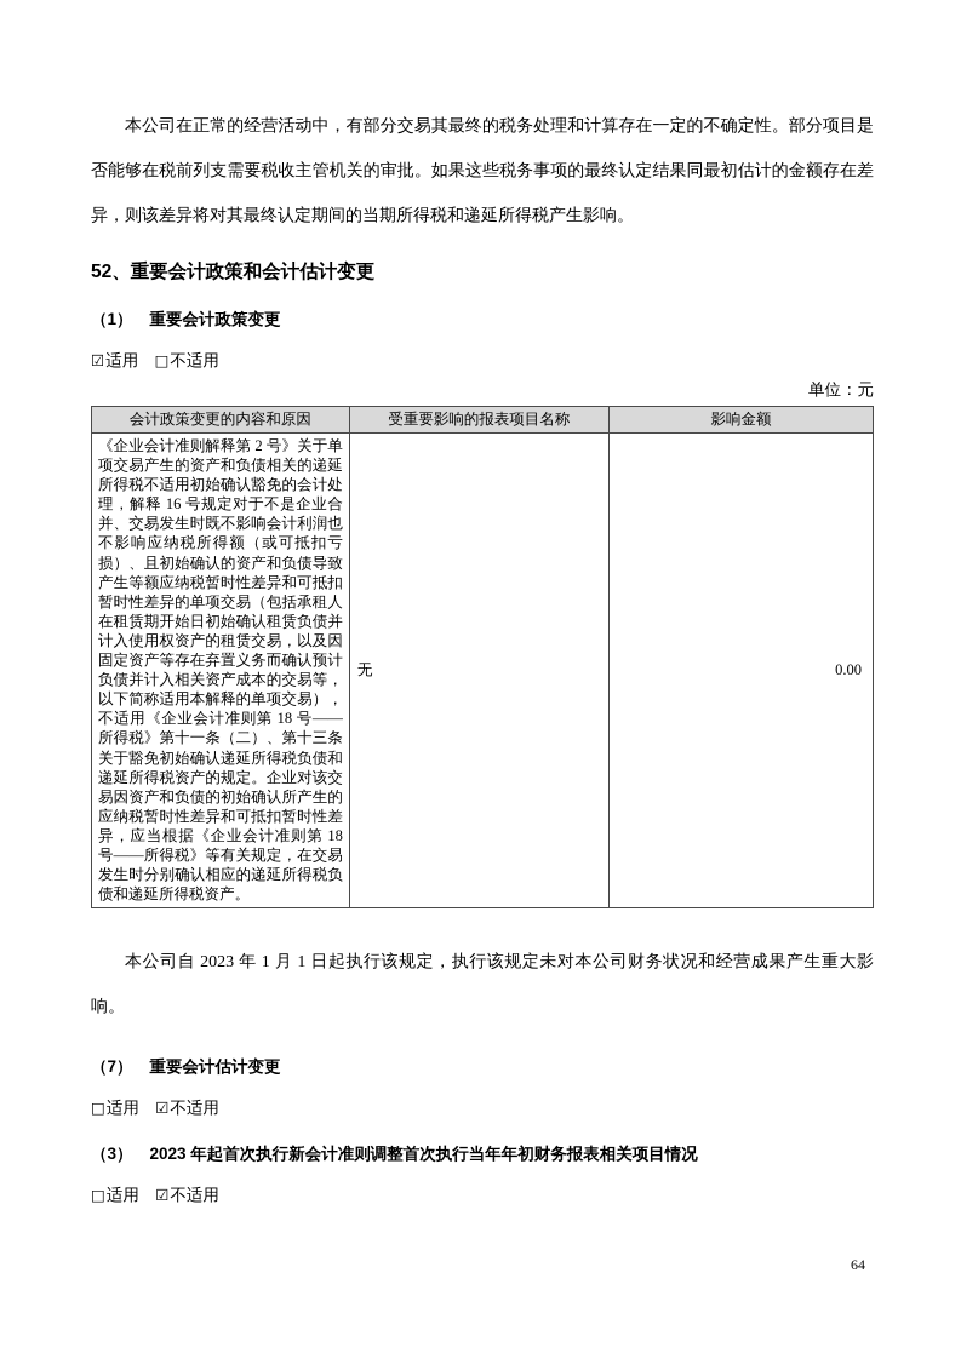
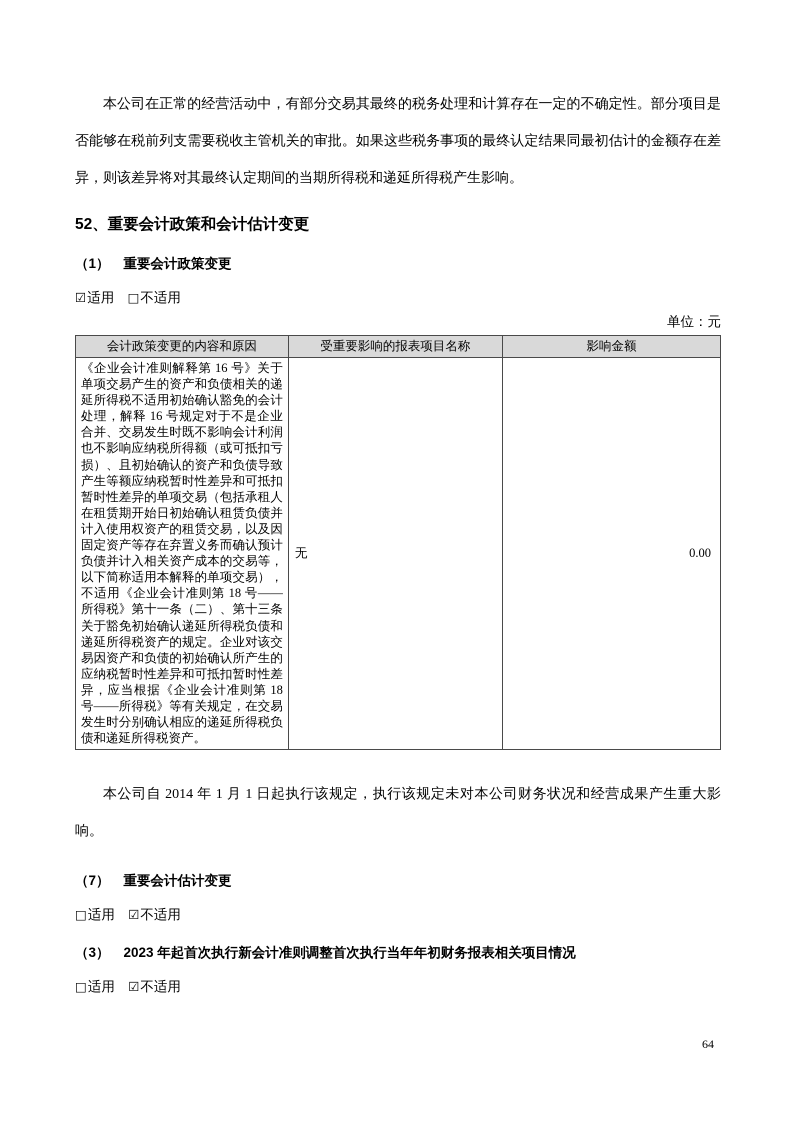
  本公司在正常的经营活动中，有部分交易其最终的税务处理和计算存在一定的不确定性。部分项目是否能够在税前列支需要税收主管机关的审批。如果这些税务事项的最终认定结果同最初估计的金额存在差异，则该差异将对其最终认定期间的当期所得税和递延所得税产生影响。
  52、重要会计政策和会计估计变更
  （1）
  重要会计政策变更
  ☑适用 □不适用
  单位：元
  会计政策变更的内容和原因	受重要影响的报表项目名称	影响金额
- 《企业会计准则解释第 2 号》关于单项交易产生的资产和负债相关的递延所得税不适用初始确认豁免的会计处理，解释 16 号规定对于不是企业合并、交易发生时既不影响会计利润也不影响应纳税所得额（或可抵扣亏损）、且初始确认的资产和负债导致产生等额应纳税暂时性差异和可抵扣暂时性差异的单项交易（包括承租人在租赁期开始日初始确认租赁负债并计入使用权资产的租赁交易，以及因固定资产等存在弃置义务而确认预计负债并计入相关资产成本的交易等，以下简称适用本解释的单项交易），不适用《企业会计准则第 18 号——所得税》第十一条（二）、第十三条关于豁免初始确认递延所得税负债和递延所得税资产的规定。企业对该交易因资产和负债的初始确认所产生的应纳税暂时性差异和可抵扣暂时性差异，应当根据《企业会计准则第 18 号——所得税》等有关规定，在交易发生时分别确认相应的递延所得税负债和递延所得税资产。	无	0.00
+ 《企业会计准则解释第 16 号》关于单项交易产生的资产和负债相关的递延所得税不适用初始确认豁免的会计处理，解释 16 号规定对于不是企业合并、交易发生时既不影响会计利润也不影响应纳税所得额（或可抵扣亏损）、且初始确认的资产和负债导致产生等额应纳税暂时性差异和可抵扣暂时性差异的单项交易（包括承租人在租赁期开始日初始确认租赁负债并计入使用权资产的租赁交易，以及因固定资产等存在弃置义务而确认预计负债并计入相关资产成本的交易等，以下简称适用本解释的单项交易），不适用《企业会计准则第 18 号——所得税》第十一条（二）、第十三条关于豁免初始确认递延所得税负债和递延所得税资产的规定。企业对该交易因资产和负债的初始确认所产生的应纳税暂时性差异和可抵扣暂时性差异，应当根据《企业会计准则第 18 号——所得税》等有关规定，在交易发生时分别确认相应的递延所得税负债和递延所得税资产。	无	0.00
- 本公司自 2023 年 1 月 1 日起执行该规定，执行该规定未对本公司财务状况和经营成果产生重大影响。
+ 本公司自 2014 年 1 月 1 日起执行该规定，执行该规定未对本公司财务状况和经营成果产生重大影响。
  （7）
  重要会计估计变更
  □适用 ☑不适用
  （3）
  2023 年起首次执行新会计准则调整首次执行当年年初财务报表相关项目情况
  □适用 ☑不适用
  64
